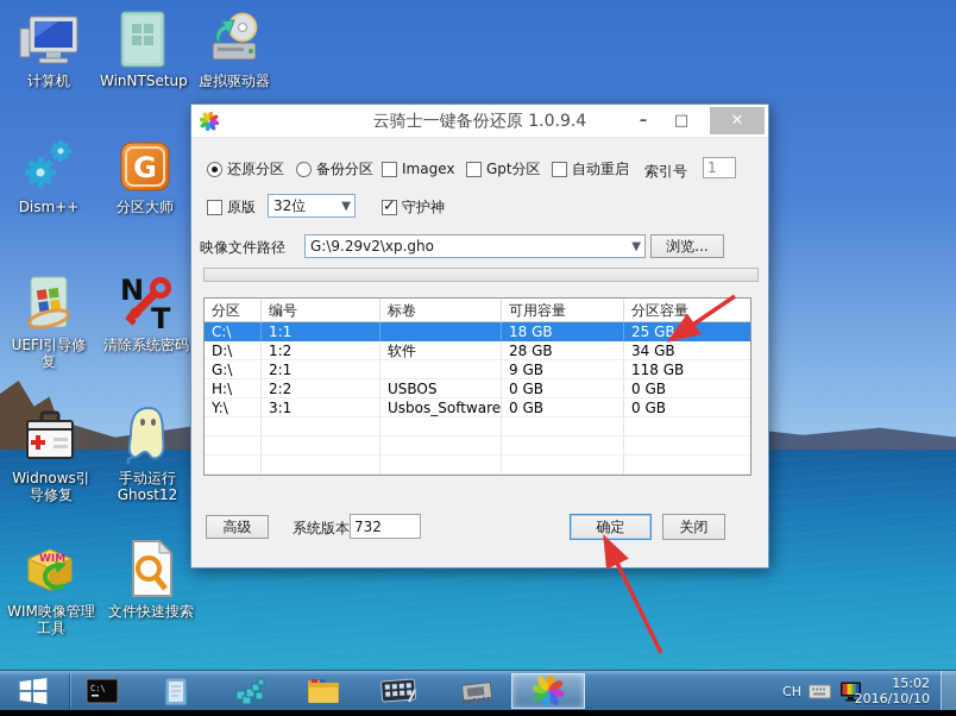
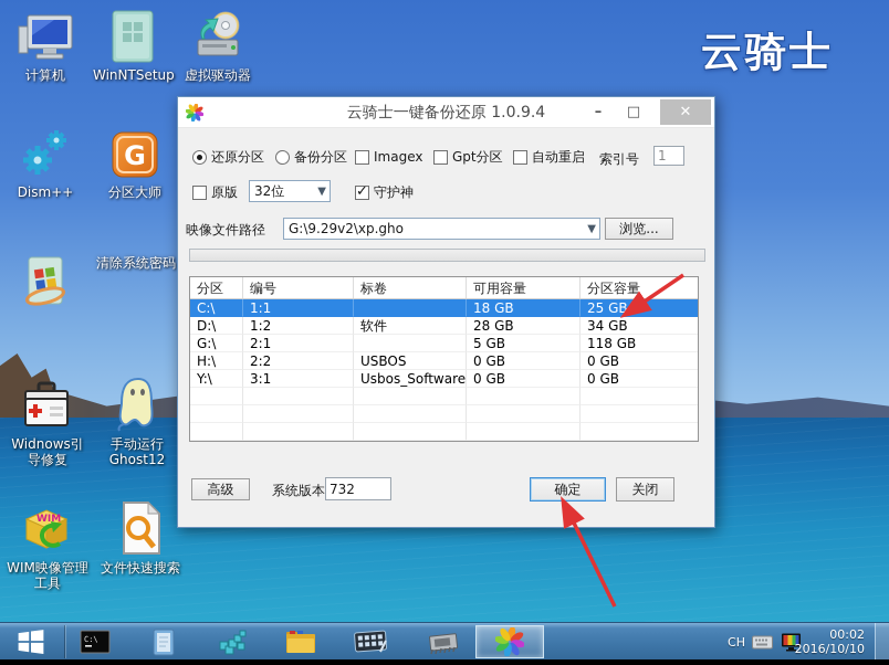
+ 云骑士
  计算机
  WinNTSetup
  虚拟驱动器
  Dism++
  G
  分区大师
- UEFI引导修复
- N
- T
  清除系统密码
  Widnows引导修复
  手动运行Ghost12
  WIM
  WIM映像管理工具
  文件快速搜索
  云骑士一键备份还原 1.0.9.4
  –
  □
  ✕
  还原分区
  备份分区
  Imagex
  Gpt分区
  自动重启
  索引号
  1
  原版
  32位
  ▼
  守护神
  映像文件路径
  G:\9.29v2\xp.gho
  ▼
  浏览...
  分区
  编号
  标卷
  可用容量
  分区容量
  C:\
  1:1
  18 GB
  25 GB
  D:\
  1:2
  软件
  28 GB
  34 GB
  G:\
  2:1
- 9 GB
+ 5 GB
  118 GB
  H:\
  2:2
  USBOS
  0 GB
  0 GB
  Y:\
  3:1
  Usbos_Software
  0 GB
  0 GB
  高级
  系统版本
  732
  确定
  关闭
  C:\
  CH
- 15:02
+ 00:02
  2016/10/10
